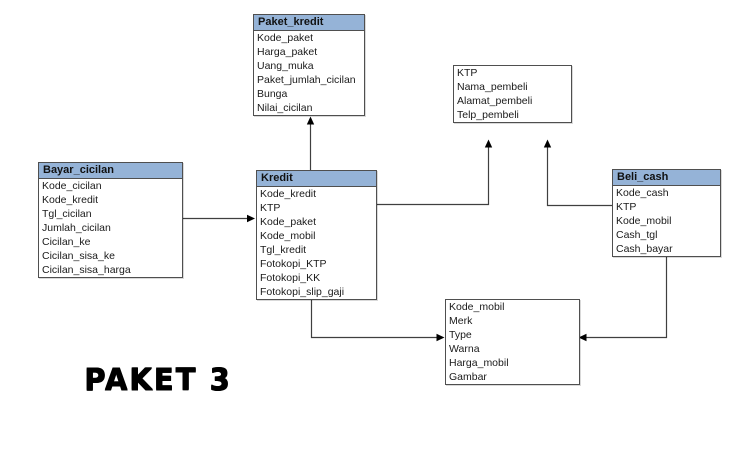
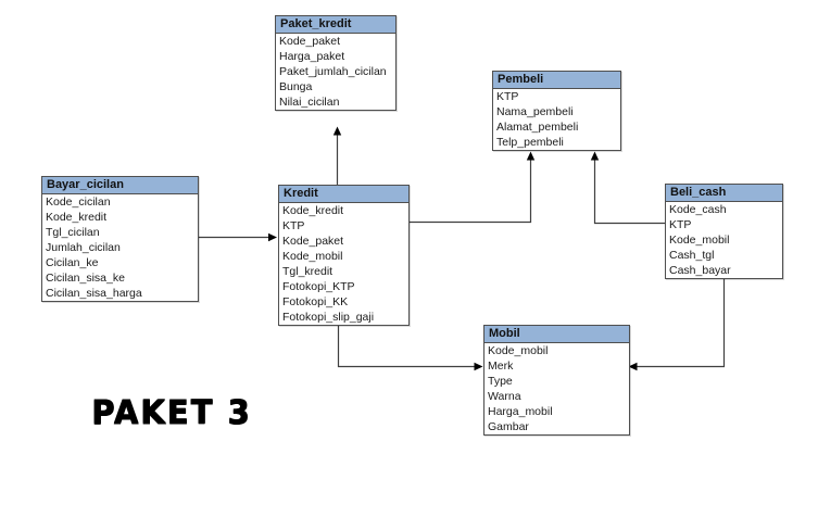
  Paket_kredit
  Kode_paket
  Harga_paket
- Uang_muka
  Paket_jumlah_cicilan
  Bunga
  Nilai_cicilan
+ Pembeli
  KTP
  Nama_pembeli
  Alamat_pembeli
  Telp_pembeli
  Bayar_cicilan
  Kode_cicilan
  Kode_kredit
  Tgl_cicilan
  Jumlah_cicilan
  Cicilan_ke
  Cicilan_sisa_ke
  Cicilan_sisa_harga
  Kredit
  Kode_kredit
  KTP
  Kode_paket
  Kode_mobil
  Tgl_kredit
  Fotokopi_KTP
  Fotokopi_KK
  Fotokopi_slip_gaji
  Beli_cash
  Kode_cash
  KTP
  Kode_mobil
  Cash_tgl
  Cash_bayar
+ Mobil
  Kode_mobil
  Merk
  Type
  Warna
  Harga_mobil
  Gambar
  PAKET 3
